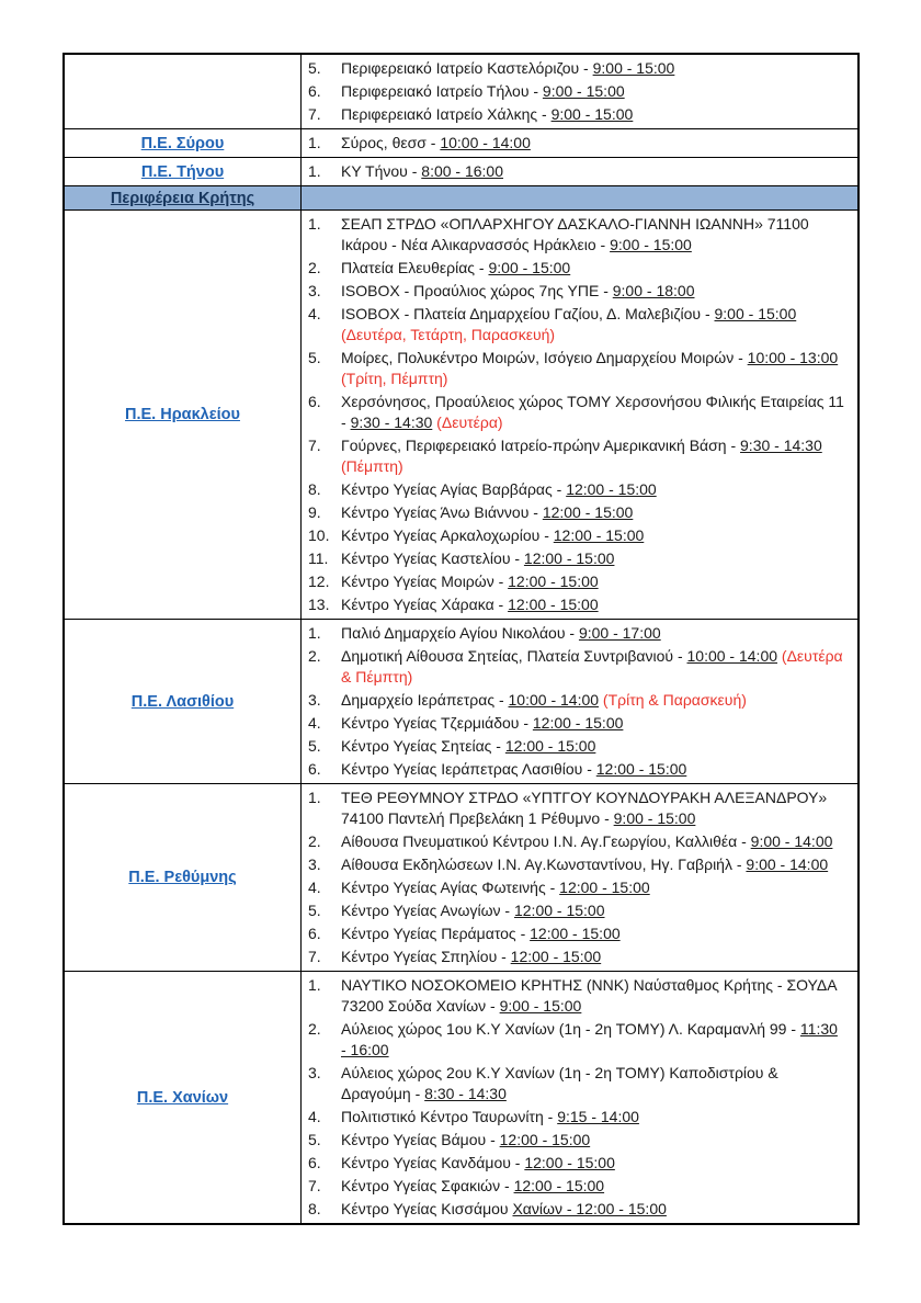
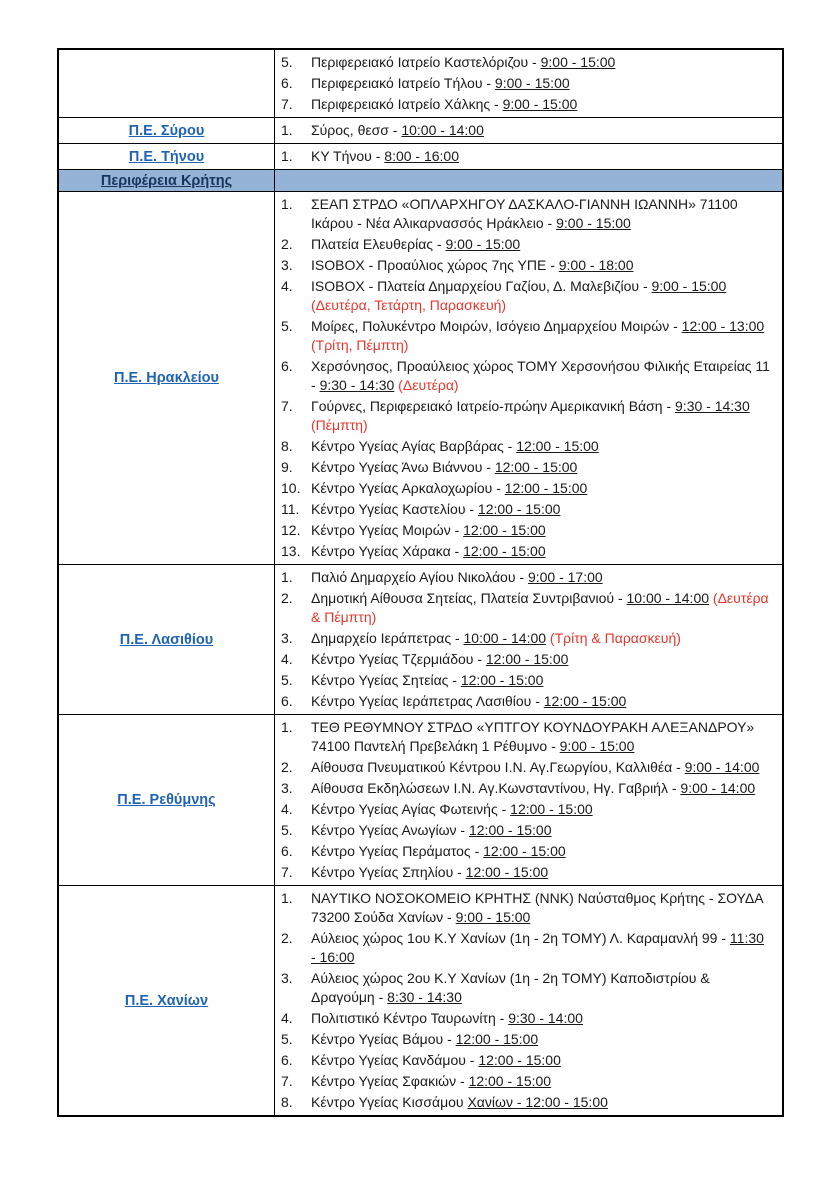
  5.
  Περιφερειακό Ιατρείο Καστελόριζου - 9:00 - 15:00
  6.
  Περιφερειακό Ιατρείο Τήλου - 9:00 - 15:00
  7.
  Περιφερειακό Ιατρείο Χάλκης - 9:00 - 15:00
  Π.Ε. Σύρου
  1.
  Σύρος, θεσσ - 10:00 - 14:00
  Π.Ε. Τήνου
  1.
  ΚΥ Τήνου - 8:00 - 16:00
  Περιφέρεια Κρήτης
  Π.Ε. Ηρακλείου
  1.
  ΣΕΑΠ ΣΤΡΔΟ «ΟΠΛΑΡΧΗΓΟΥ ΔΑΣΚΑΛΟ-ΓΙΑΝΝΗ ΙΩΑΝΝΗ» 71100 Ικάρου - Νέα Αλικαρνασσός Ηράκλειο - 9:00 - 15:00
  2.
  Πλατεία Ελευθερίας - 9:00 - 15:00
  3.
  ISOBOX - Προαύλιος χώρος 7ης ΥΠΕ - 9:00 - 18:00
  4.
  ISOBOX - Πλατεία Δημαρχείου Γαζίου, Δ. Μαλεβιζίου - 9:00 - 15:00 (Δευτέρα, Τετάρτη, Παρασκευή)
  5.
- Μοίρες, Πολυκέντρο Μοιρών, Ισόγειο Δημαρχείου Μοιρών - 10:00 - 13:00 (Τρίτη, Πέμπτη)
+ Μοίρες, Πολυκέντρο Μοιρών, Ισόγειο Δημαρχείου Μοιρών - 12:00 - 13:00 (Τρίτη, Πέμπτη)
  6.
  Χερσόνησος, Προαύλειος χώρος ΤΟΜΥ Χερσονήσου Φιλικής Εταιρείας 11 - 9:30 - 14:30 (Δευτέρα)
  7.
  Γούρνες, Περιφερειακό Ιατρείο-πρώην Αμερικανική Βάση - 9:30 - 14:30 (Πέμπτη)
  8.
  Κέντρο Υγείας Αγίας Βαρβάρας - 12:00 - 15:00
  9.
  Κέντρο Υγείας Άνω Βιάννου - 12:00 - 15:00
  10.
  Κέντρο Υγείας Αρκαλοχωρίου - 12:00 - 15:00
  11.
  Κέντρο Υγείας Καστελίου - 12:00 - 15:00
  12.
  Κέντρο Υγείας Μοιρών - 12:00 - 15:00
  13.
  Κέντρο Υγείας Χάρακα - 12:00 - 15:00
  Π.Ε. Λασιθίου
  1.
  Παλιό Δημαρχείο Αγίου Νικολάου - 9:00 - 17:00
  2.
  Δημοτική Αίθουσα Σητείας, Πλατεία Συντριβανιού - 10:00 - 14:00 (Δευτέρα & Πέμπτη)
  3.
  Δημαρχείο Ιεράπετρας - 10:00 - 14:00 (Τρίτη & Παρασκευή)
  4.
  Κέντρο Υγείας Τζερμιάδου - 12:00 - 15:00
  5.
  Κέντρο Υγείας Σητείας - 12:00 - 15:00
  6.
  Κέντρο Υγείας Ιεράπετρας Λασιθίου - 12:00 - 15:00
  Π.Ε. Ρεθύμνης
  1.
  ΤΕΘ ΡΕΘΥΜΝΟΥ ΣΤΡΔΟ «ΥΠΤΓΟΥ ΚΟΥΝΔΟΥΡΑΚΗ ΑΛΕΞΑΝΔΡΟΥ» 74100 Παντελή Πρεβελάκη 1 Ρέθυμνο - 9:00 - 15:00
  2.
  Αίθουσα Πνευματικού Κέντρου Ι.Ν. Αγ.Γεωργίου, Καλλιθέα - 9:00 - 14:00
  3.
  Αίθουσα Εκδηλώσεων Ι.Ν. Αγ.Κωνσταντίνου, Ηγ. Γαβριήλ - 9:00 - 14:00
  4.
  Κέντρο Υγείας Αγίας Φωτεινής - 12:00 - 15:00
  5.
  Κέντρο Υγείας Ανωγίων - 12:00 - 15:00
  6.
  Κέντρο Υγείας Περάματος - 12:00 - 15:00
  7.
  Κέντρο Υγείας Σπηλίου - 12:00 - 15:00
  Π.Ε. Χανίων
  1.
  ΝΑΥΤΙΚΟ ΝΟΣΟΚΟΜΕΙΟ ΚΡΗΤΗΣ (ΝΝΚ) Ναύσταθμος Κρήτης - ΣΟΥΔΑ 73200 Σούδα Χανίων - 9:00 - 15:00
  2.
  Αύλειος χώρος 1ου Κ.Υ Χανίων (1η - 2η ΤΟΜΥ) Λ. Καραμανλή 99 - 11:30 - 16:00
  3.
  Αύλειος χώρος 2ου Κ.Υ Χανίων (1η - 2η ΤΟΜΥ) Καποδιστρίου & Δραγούμη - 8:30 - 14:30
  4.
- Πολιτιστικό Κέντρο Ταυρωνίτη - 9:15 - 14:00
+ Πολιτιστικό Κέντρο Ταυρωνίτη - 9:30 - 14:00
  5.
  Κέντρο Υγείας Βάμου - 12:00 - 15:00
  6.
  Κέντρο Υγείας Κανδάμου - 12:00 - 15:00
  7.
  Κέντρο Υγείας Σφακιών - 12:00 - 15:00
  8.
  Κέντρο Υγείας Κισσάμου Χανίων - 12:00 - 15:00
